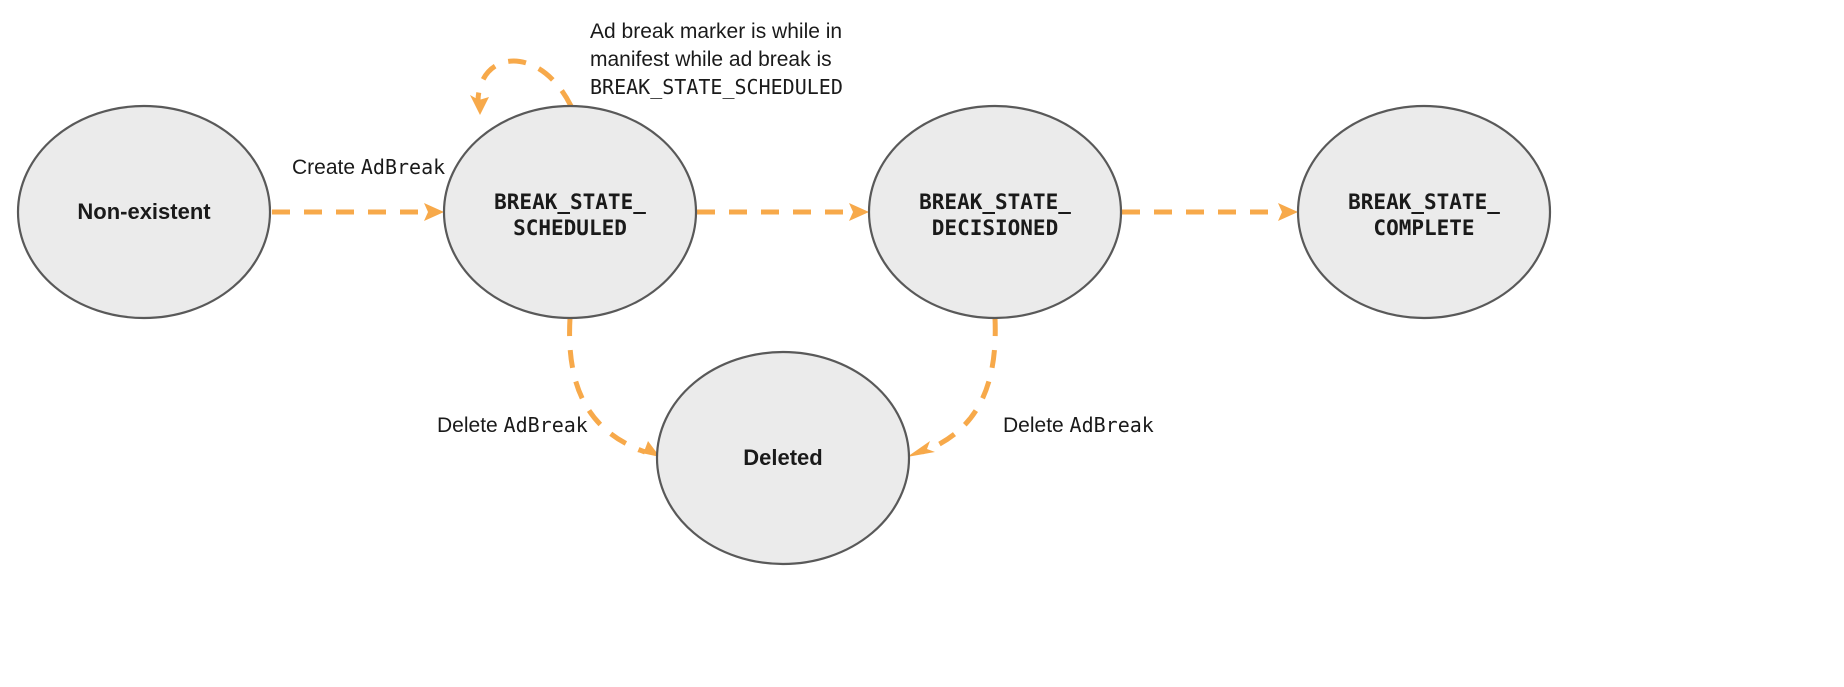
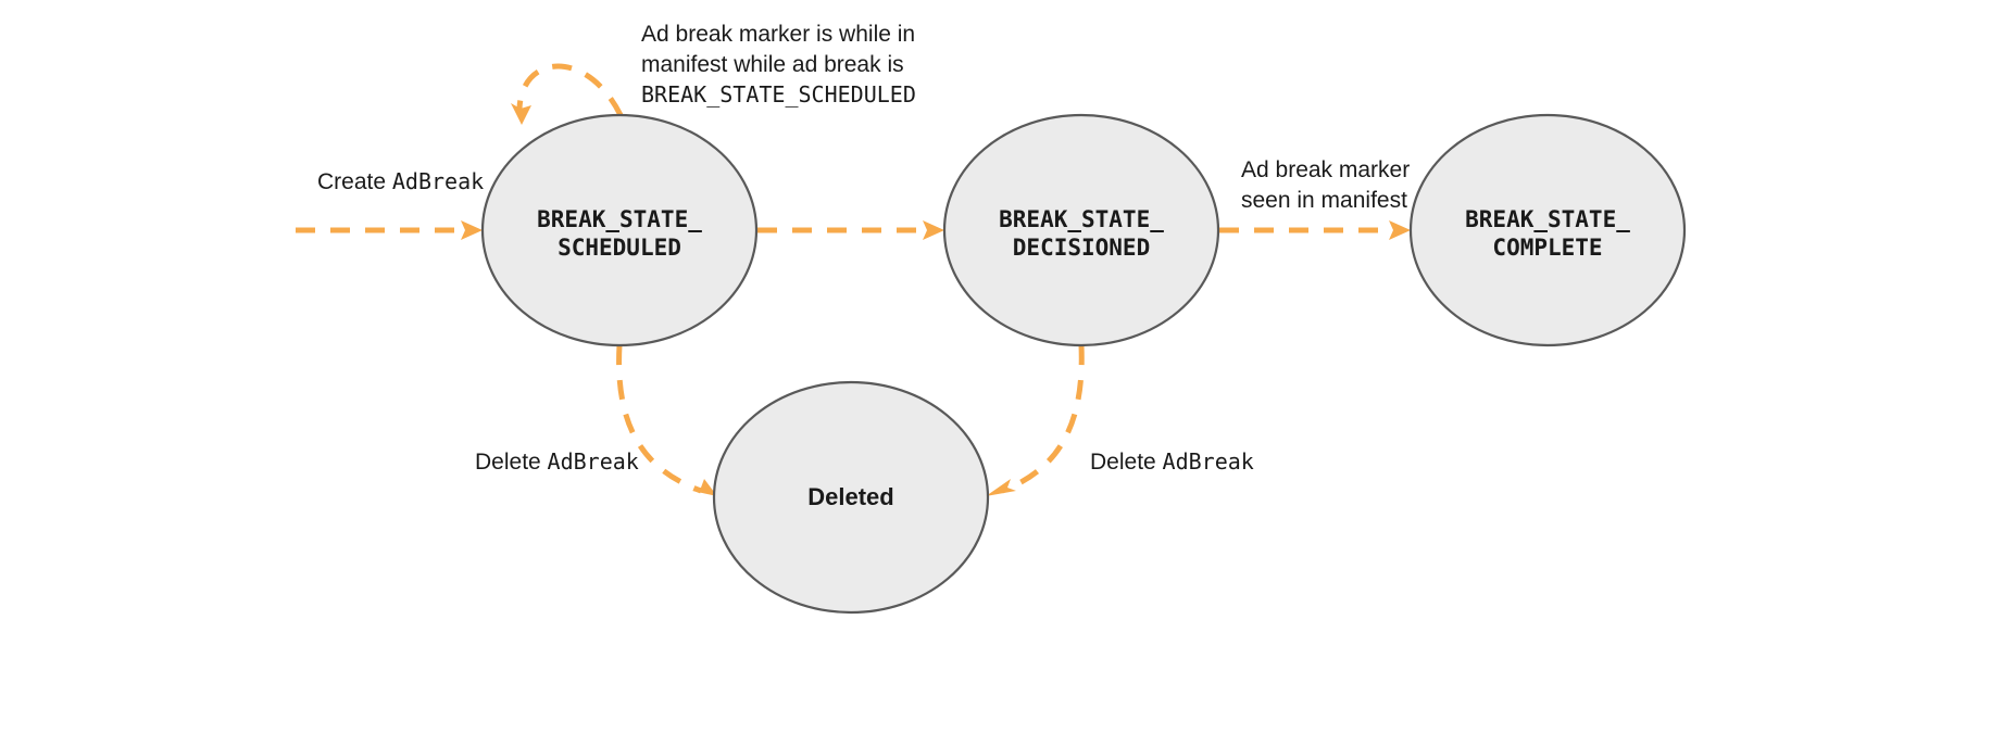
- Non-existent
  BREAK_STATE_
  SCHEDULED
  BREAK_STATE_
  DECISIONED
  BREAK_STATE_
  COMPLETE
  Deleted
  Create AdBreak
  Ad break marker is while in
  manifest while ad break is
  BREAK_STATE_SCHEDULED
+ Ad break marker
+ seen in manifest
  Delete AdBreak
  Delete AdBreak
